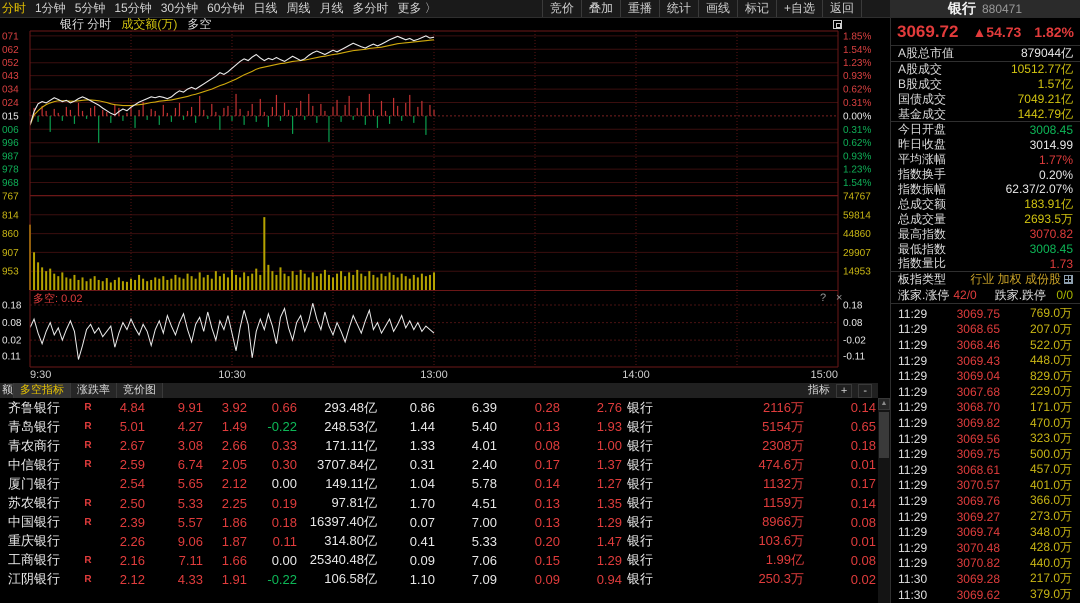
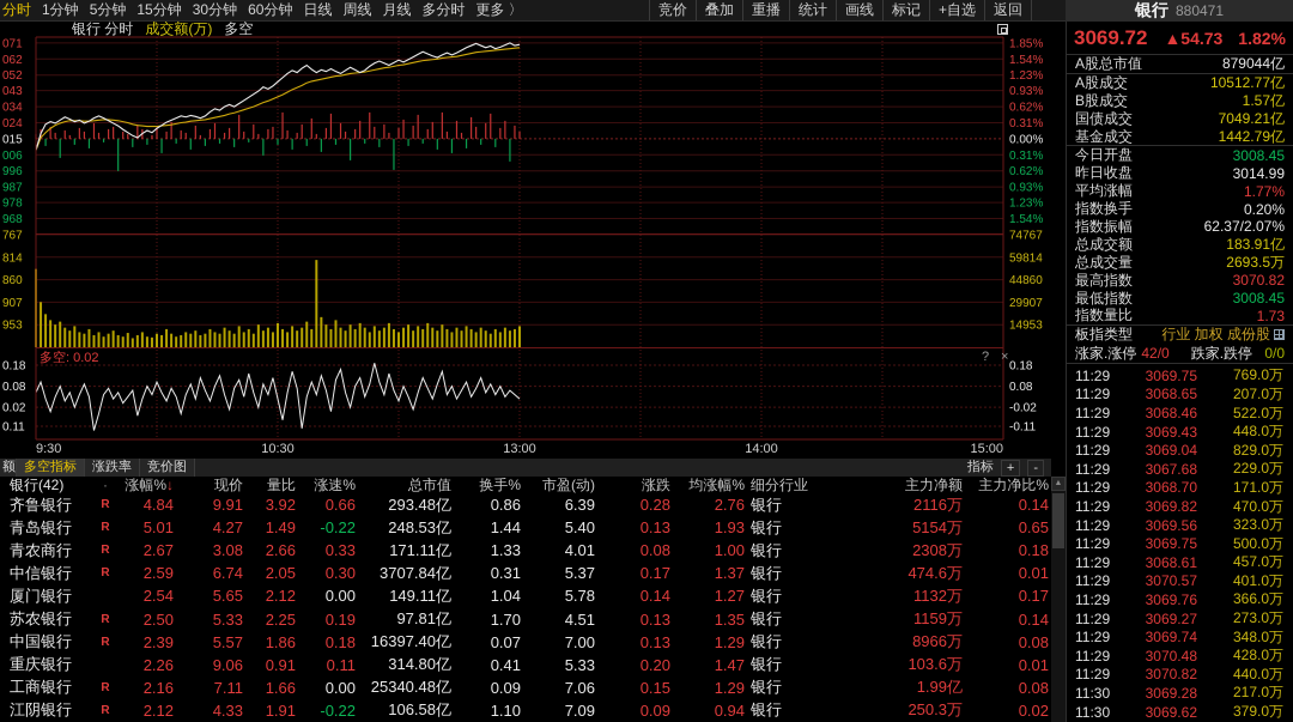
  分时
  1分钟
  5分钟
  15分钟
  30分钟
  60分钟
  日线
  周线
  月线
  多分时
  更多 〉
  竞价
  叠加
  重播
  统计
  画线
  标记
  +自选
  返回
  银行
  880471
  银行 分时
  成交额(万)
  多空
  071
  062
  052
  043
  034
  024
  015
  006
  996
  987
  978
  968
  1.85%
  1.54%
  1.23%
  0.93%
  0.62%
  0.31%
  0.00%
  0.31%
  0.62%
  0.93%
  1.23%
  1.54%
  767
  814
  860
  907
  953
  74767
  59814
  44860
  29907
  14953
  0.18
  0.08
  0.02
  0.11
  0.18
  0.08
  -0.02
  -0.11
  多空: 0.02
  ?
  ×
  9:30
  10:30
  13:00
  14:00
  15:00
  额
  多空指标
  涨跌率
  竞价图
  指标
  +
  -
+ 银行(42)
+ ·
+ 涨幅%↓
+ 现价
+ 量比
+ 涨速%
+ 总市值
+ 换手%
+ 市盈(动)
+ 涨跌
+ 均涨幅%
+ 细分行业
+ 主力净额
+ 主力净比%
  齐鲁银行
  R
  4.84
  9.91
  3.92
  0.66
  293.48亿
  0.86
  6.39
  0.28
  2.76
  银行
  2116万
  0.14
  青岛银行
  R
  5.01
  4.27
  1.49
  -0.22
  248.53亿
  1.44
  5.40
  0.13
  1.93
  银行
  5154万
  0.65
  青农商行
  R
  2.67
  3.08
  2.66
  0.33
  171.11亿
  1.33
  4.01
  0.08
  1.00
  银行
  2308万
  0.18
  中信银行
  R
  2.59
  6.74
  2.05
  0.30
  3707.84亿
  0.31
- 2.40
+ 5.37
  0.17
  1.37
  银行
  474.6万
  0.01
  厦门银行
  2.54
  5.65
  2.12
  0.00
  149.11亿
  1.04
  5.78
  0.14
  1.27
  银行
  1132万
  0.17
  苏农银行
  R
  2.50
  5.33
  2.25
  0.19
  97.81亿
  1.70
  4.51
  0.13
  1.35
  银行
  1159万
  0.14
  中国银行
  R
  2.39
  5.57
  1.86
  0.18
  16397.40亿
  0.07
  7.00
  0.13
  1.29
  银行
  8966万
  0.08
  重庆银行
  2.26
  9.06
- 1.87
+ 0.91
  0.11
  314.80亿
  0.41
  5.33
  0.20
  1.47
  银行
  103.6万
  0.01
  工商银行
  R
  2.16
  7.11
  1.66
  0.00
  25340.48亿
  0.09
  7.06
  0.15
  1.29
  银行
  1.99亿
  0.08
  江阴银行
  R
  2.12
  4.33
  1.91
  -0.22
  106.58亿
  1.10
  7.09
  0.09
  0.94
  银行
  250.3万
  0.02
  3069.72
  ▲54.73
  1.82%
  A股总市值
  879044亿
  A股成交
  10512.77亿
  B股成交
  1.57亿
  国债成交
  7049.21亿
  基金成交
  1442.79亿
  今日开盘
  3008.45
  昨日收盘
  3014.99
  平均涨幅
  1.77%
  指数换手
  0.20%
  指数振幅
  62.37/2.07%
  总成交额
  183.91亿
  总成交量
  2693.5万
  最高指数
  3070.82
  最低指数
  3008.45
  指数量比
  1.73
  板指类型
  行业 加权 成份股
  涨家.涨停
  42/0
  跌家.跌停
  0/0
  11:29
  3069.75
  769.0万
  11:29
  3068.65
  207.0万
  11:29
  3068.46
  522.0万
  11:29
  3069.43
  448.0万
  11:29
  3069.04
  829.0万
  11:29
  3067.68
  229.0万
  11:29
  3068.70
  171.0万
  11:29
  3069.82
  470.0万
  11:29
  3069.56
  323.0万
  11:29
  3069.75
  500.0万
  11:29
  3068.61
  457.0万
  11:29
  3070.57
  401.0万
  11:29
  3069.76
  366.0万
  11:29
  3069.27
  273.0万
  11:29
  3069.74
  348.0万
  11:29
  3070.48
  428.0万
  11:29
  3070.82
  440.0万
  11:30
  3069.28
  217.0万
  11:30
  3069.62
  379.0万
